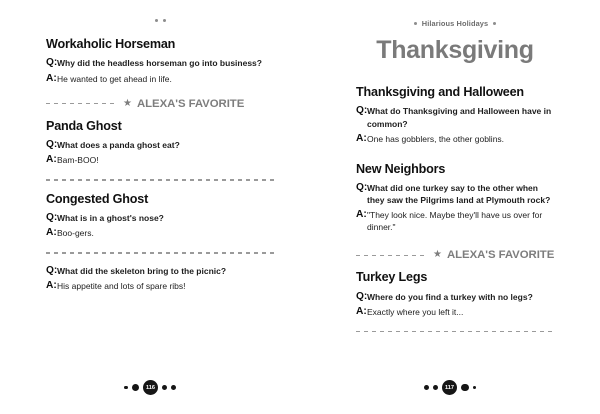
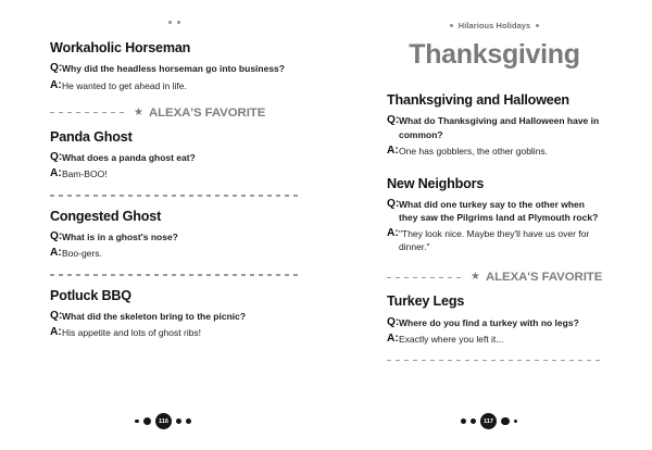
  Workaholic Horseman
  Q:
  Why did the headless horseman go into business?
  A:
  He wanted to get ahead in life.
  ★
  ALEXA'S FAVORITE
  Panda Ghost
  Q:
  What does a panda ghost eat?
  A:
  Bam-BOO!
  Congested Ghost
  Q:
  What is in a ghost's nose?
  A:
  Boo-gers.
+ Potluck BBQ
  Q:
  What did the skeleton bring to the picnic?
  A:
- His appetite and lots of spare ribs!
+ His appetite and lots of ghost ribs!
  Hilarious Holidays
  Thanksgiving
  Thanksgiving and Halloween
  Q:
  What do Thanksgiving and Halloween have in common?
  A:
  One has gobblers, the other goblins.
  New Neighbors
  Q:
  What did one turkey say to the other when they saw the Pilgrims land at Plymouth rock?
  A:
  "They look nice. Maybe they'll have us over for dinner."
  ★
  ALEXA'S FAVORITE
  Turkey Legs
  Q:
  Where do you find a turkey with no legs?
  A:
  Exactly where you left it...
